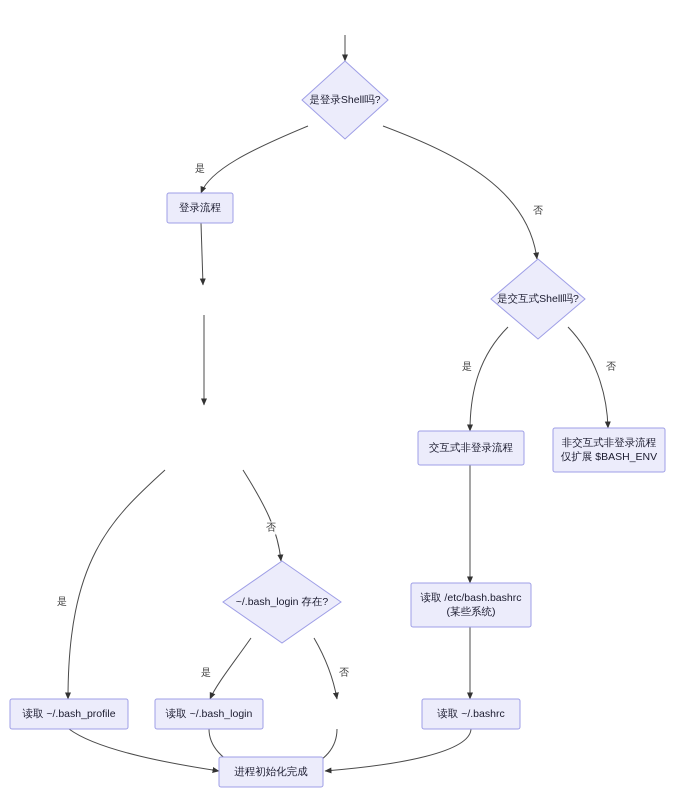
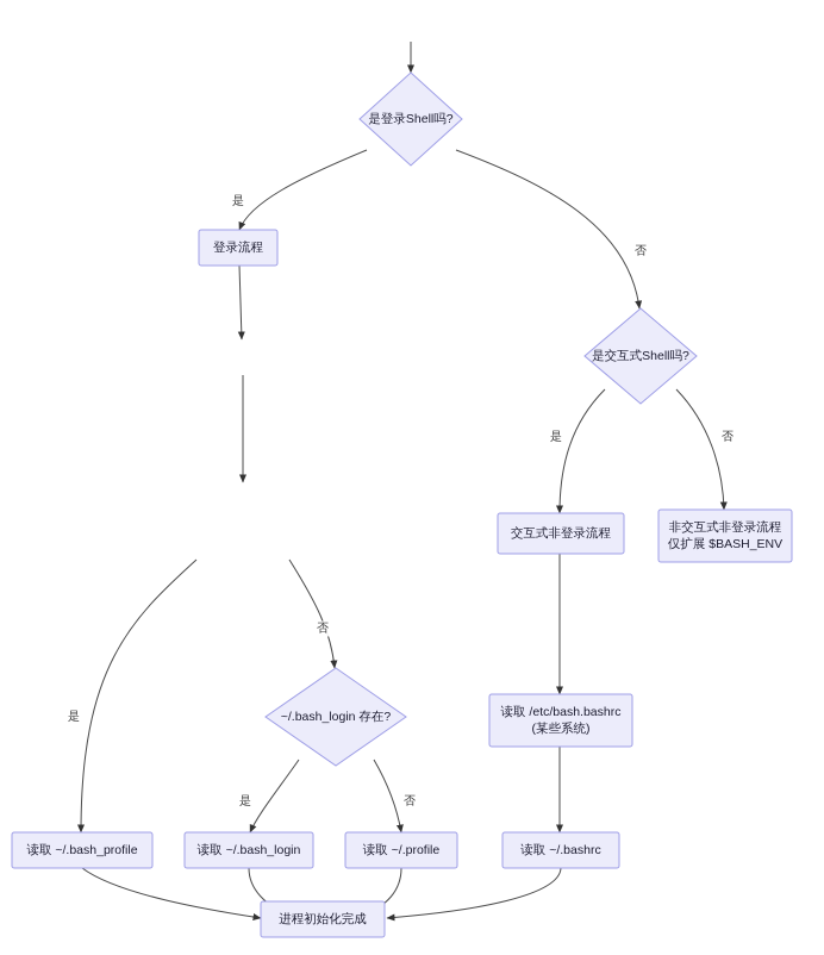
  是登录Shell吗?
  登录流程
  ~/.bash_login 存在?
  读取 ~/.bash_profile
  读取 ~/.bash_login
+ 读取 ~/.profile
  是交互式Shell吗?
  交互式非登录流程
  非交互式非登录流程
  仅扩展 $BASH_ENV
  读取 /etc/bash.bashrc
  (某些系统)
  读取 ~/.bashrc
  进程初始化完成
  是
  否
  是
  否
  是
  否
  是
  否
